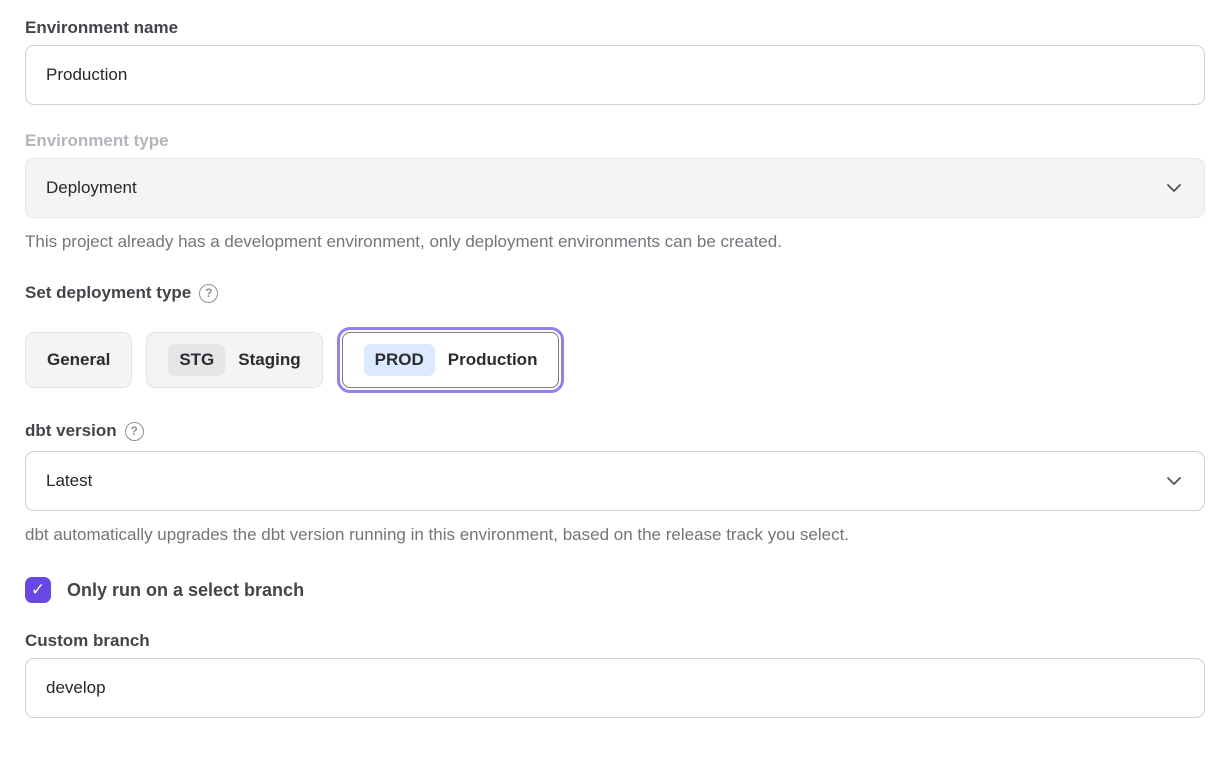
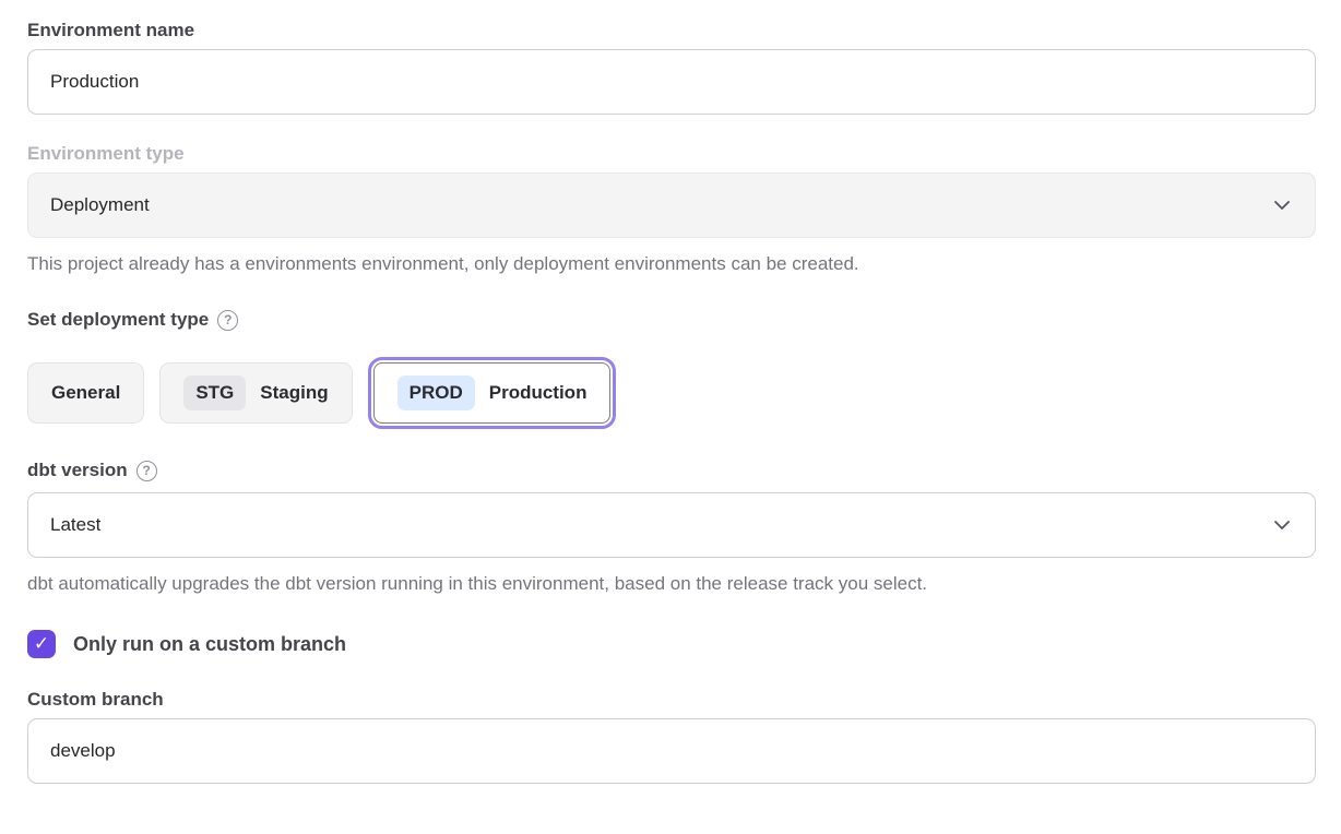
  Environment name
  Production
  Environment type
  Deployment
- This project already has a development environment, only deployment environments can be created.
+ This project already has a environments environment, only deployment environments can be created.
  Set deployment type
  ?
  General
  STG
  Staging
  PROD
  Production
  dbt version
  ?
  Latest
  dbt automatically upgrades the dbt version running in this environment, based on the release track you select.
  ✓
- Only run on a select branch
+ Only run on a custom branch
  Custom branch
  develop
